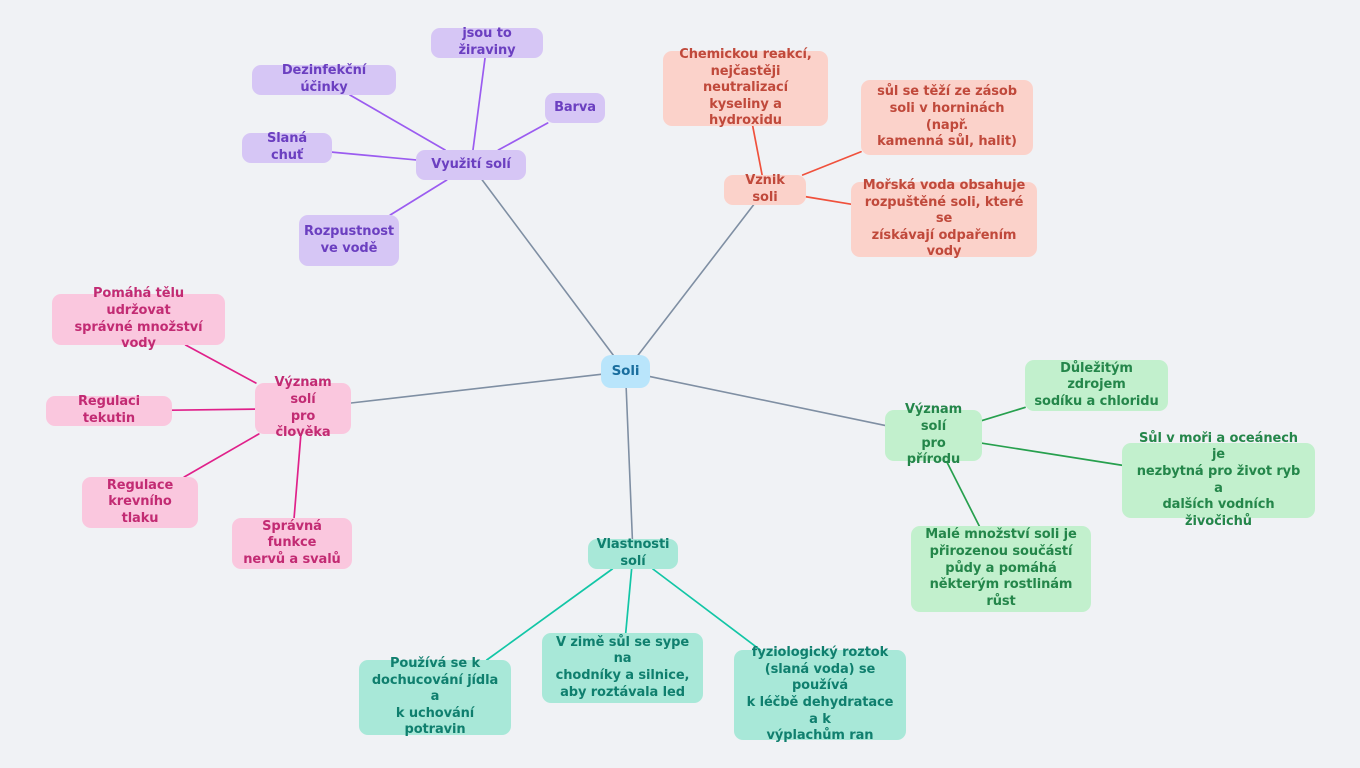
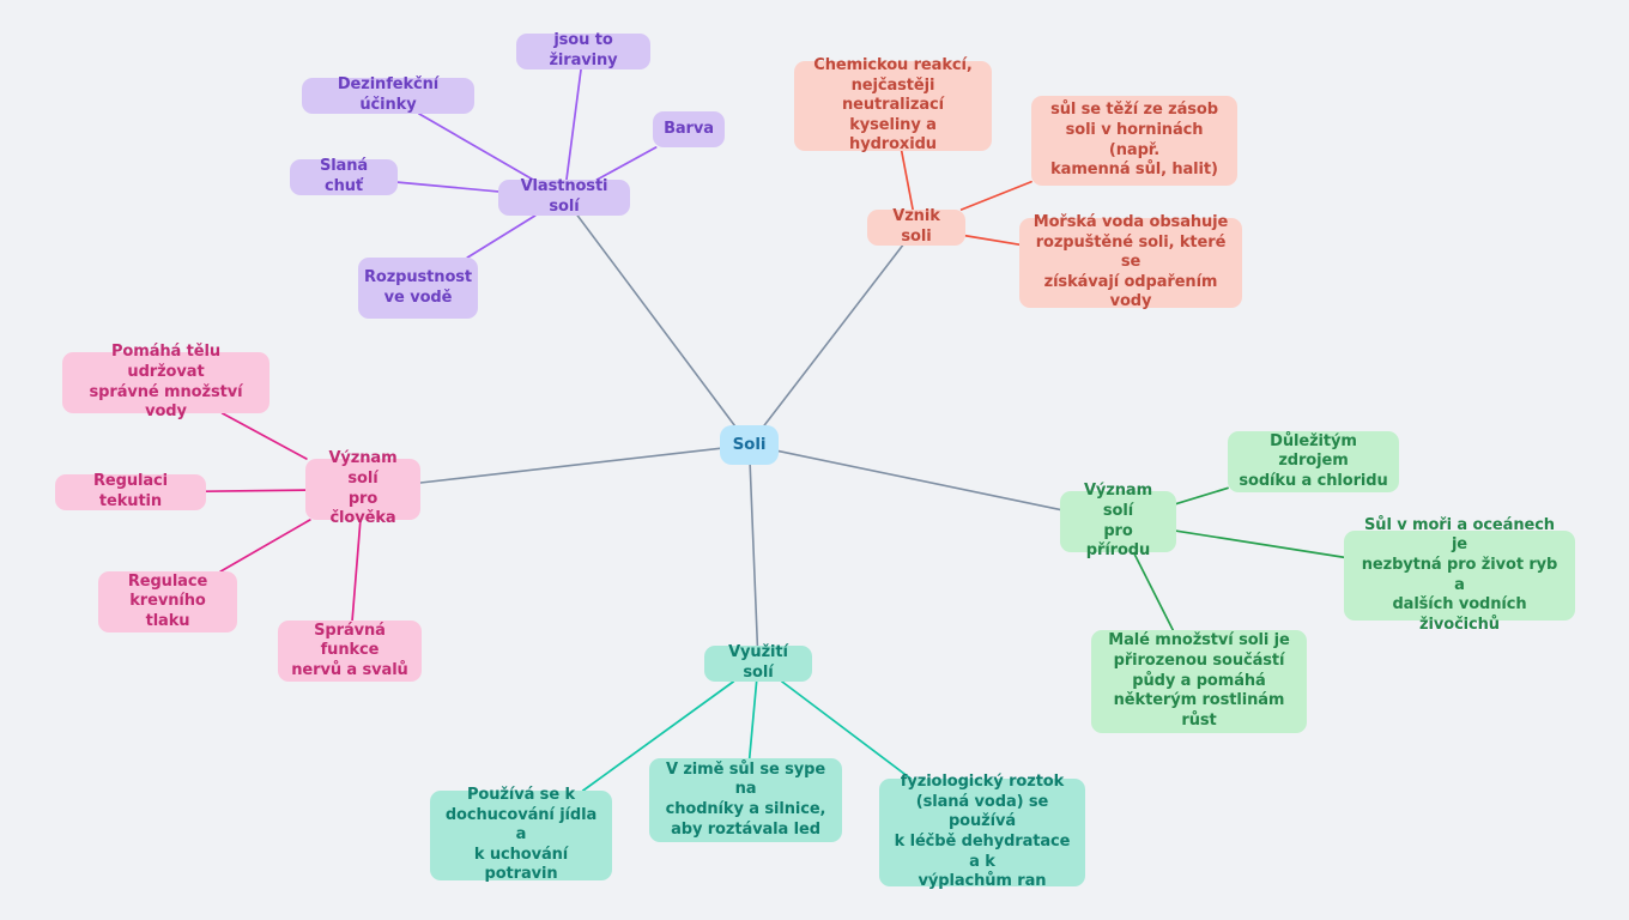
  Soli
- Využití solí
+ Vlastnosti solí
  jsou to žiraviny
  Dezinfekční účinky
  Barva
  Slaná chuť
  Rozpustnost
  ve vodě
  Vznik soli
  Chemickou reakcí,
  nejčastěji neutralizací
  kyseliny a hydroxidu
  sůl se těží ze zásob
  soli v horninách (např.
  kamenná sůl, halit)
  Mořská voda obsahuje
  rozpuštěné soli, které se
  získávají odpařením vody
  Význam solí
  pro člověka
  Pomáhá tělu udržovat
  správné množství vody
  Regulaci tekutin
  Regulace
  krevního tlaku
  Správná funkce
  nervů a svalů
  Význam solí
  pro přírodu
  Důležitým zdrojem
  sodíku a chloridu
  Sůl v moři a oceánech je
  nezbytná pro život ryb a
  dalších vodních živočichů
  Malé množství soli je
  přirozenou součástí
  půdy a pomáhá
  některým rostlinám růst
- Vlastnosti solí
+ Využití solí
  Používá se k
  dochucování jídla a
  k uchování potravin
  V zimě sůl se sype na
  chodníky a silnice,
  aby roztávala led
  fyziologický roztok
  (slaná voda) se používá
  k léčbě dehydratace a k
  výplachům ran
